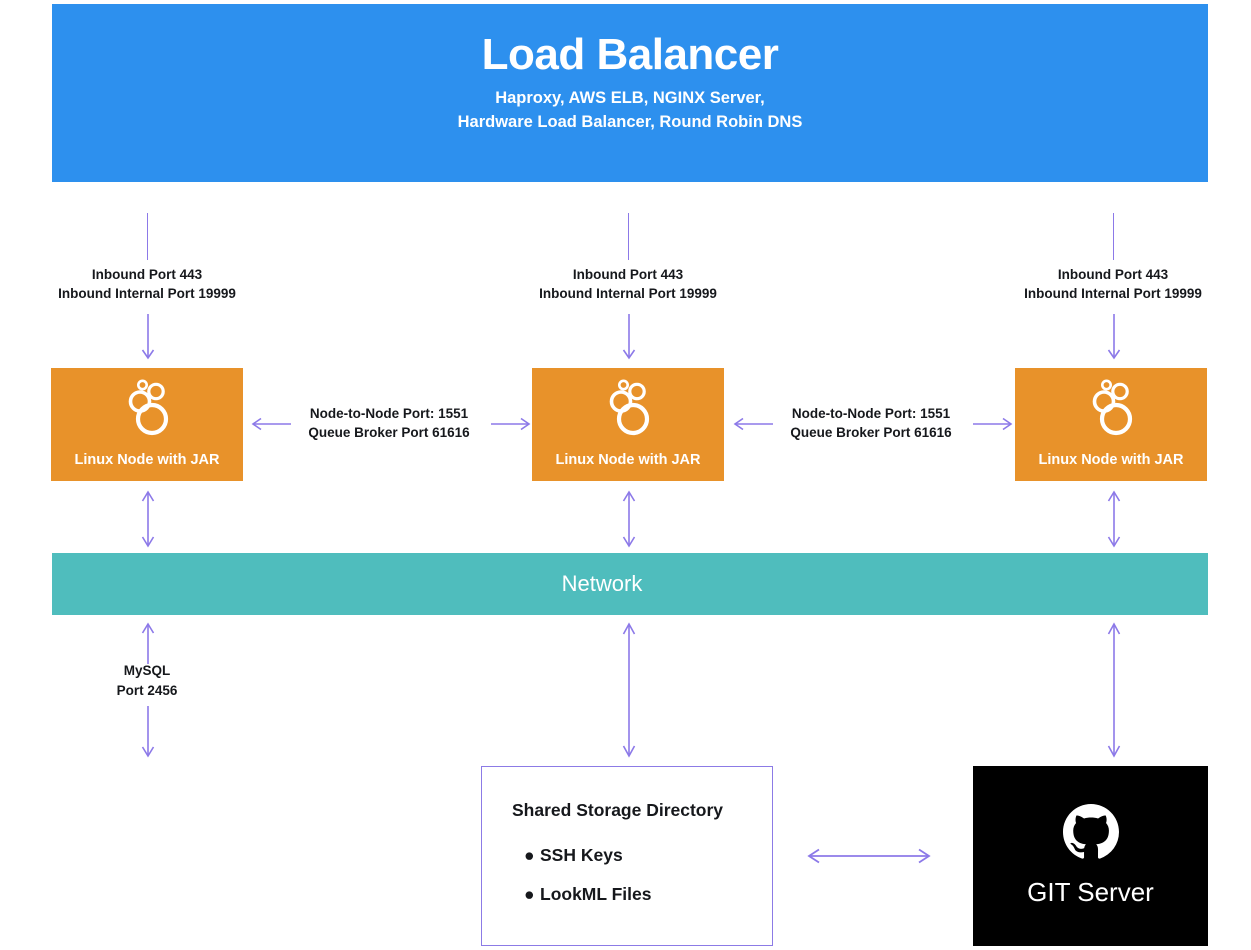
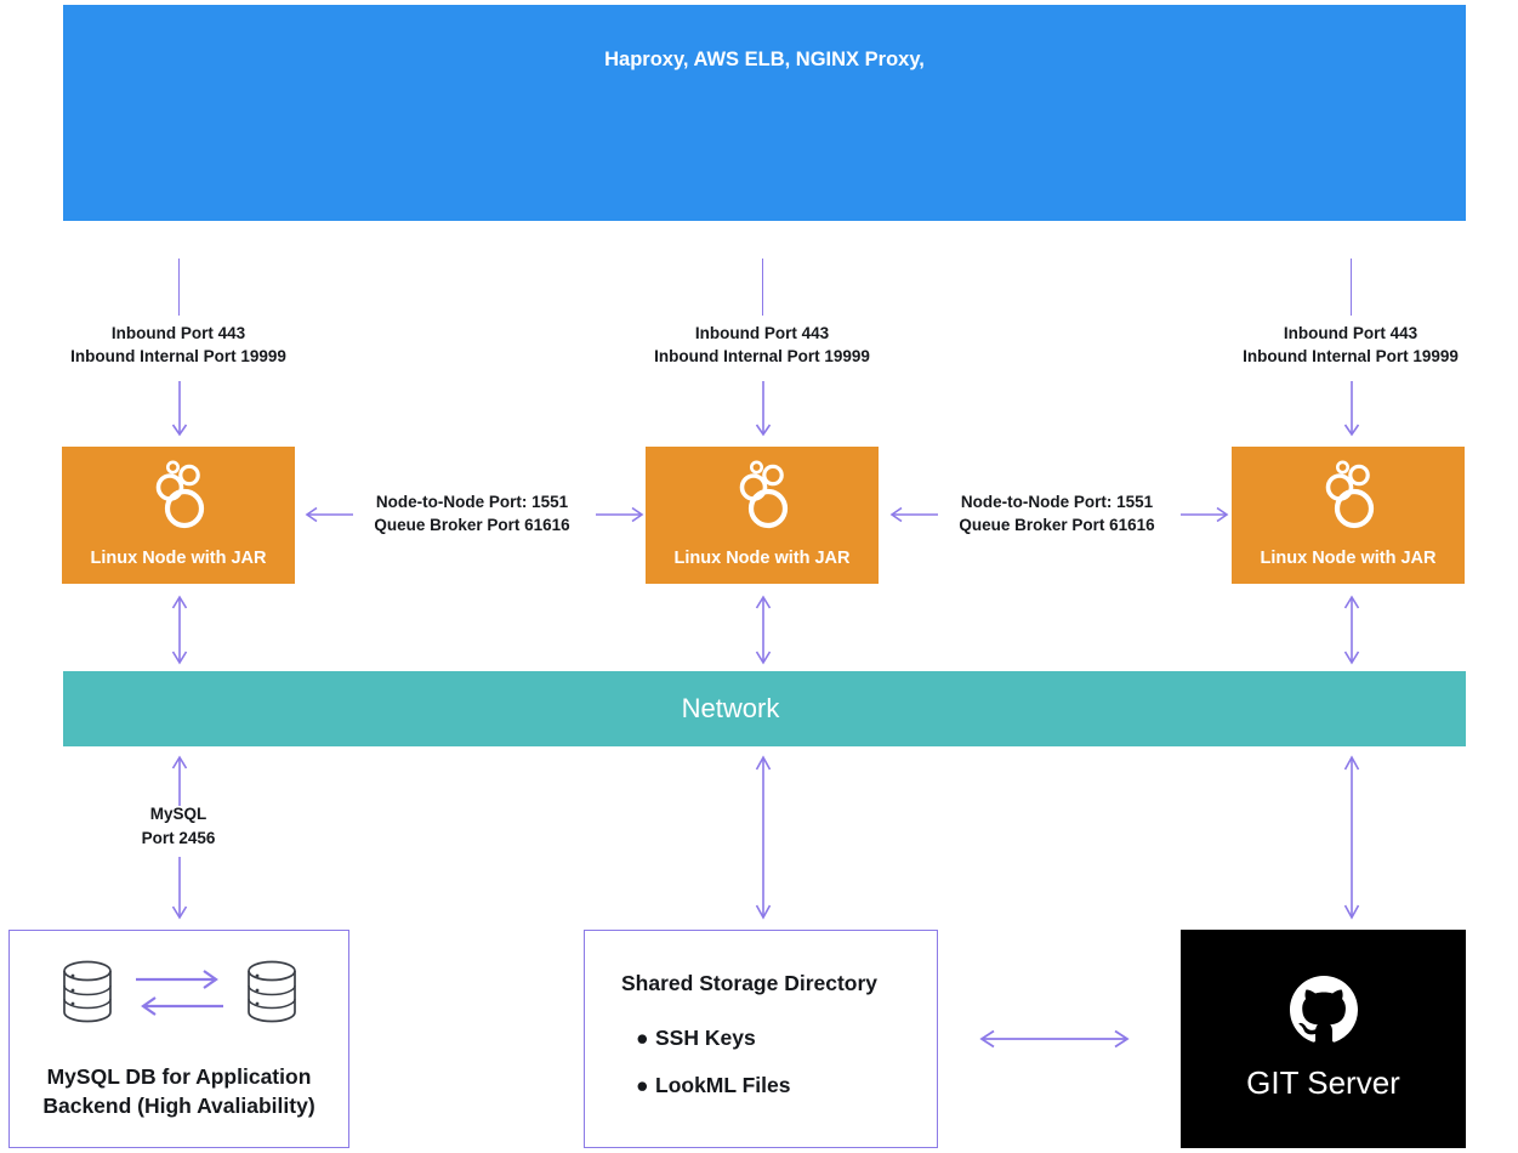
- Load Balancer
- Haproxy, AWS ELB, NGINX Server,
+ Haproxy, AWS ELB, NGINX Proxy,
- Hardware Load Balancer, Round Robin DNS
  Inbound Port 443
  Inbound Internal Port 19999
  Inbound Port 443
  Inbound Internal Port 19999
  Inbound Port 443
  Inbound Internal Port 19999
  Linux Node with JAR
  Linux Node with JAR
  Linux Node with JAR
  Node-to-Node Port: 1551
  Queue Broker Port 61616
  Node-to-Node Port: 1551
  Queue Broker Port 61616
  Network
  MySQL
  Port 2456
+ MySQL DB for Application
+ Backend (High Avaliability)
  Shared Storage Directory
  ● SSH Keys
  ● LookML Files
  GIT Server
